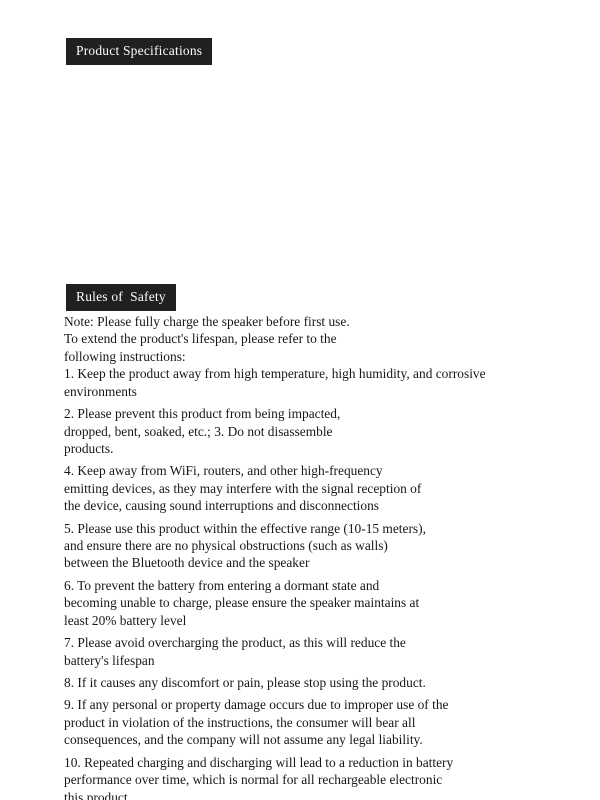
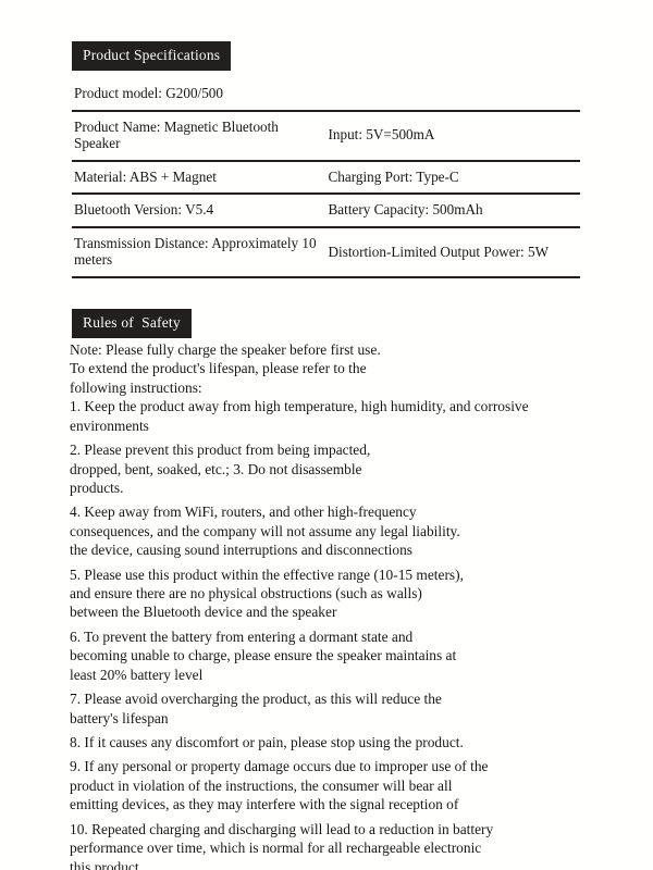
  Product Specifications
+ Product model: G200/500
+ Product Name: Magnetic Bluetooth Speaker	Input: 5V=500mA
+ Material: ABS + Magnet	Charging Port: Type-C
+ Bluetooth Version: V5.4	Battery Capacity: 500mAh
+ Transmission Distance: Approximately 10 meters	Distortion-Limited Output Power: 5W
  Rules of Safety
  Note: Please fully charge the speaker before first use.
  To extend the product's lifespan, please refer to the
  following instructions:
  1. Keep the product away from high temperature, high humidity, and corrosive
  environments
  2. Please prevent this product from being impacted,
  dropped, bent, soaked, etc.; 3. Do not disassemble
  products.
  4. Keep away from WiFi, routers, and other high-frequency
- emitting devices, as they may interfere with the signal reception of
+ consequences, and the company will not assume any legal liability.
  the device, causing sound interruptions and disconnections
  5. Please use this product within the effective range (10-15 meters),
  and ensure there are no physical obstructions (such as walls)
  between the Bluetooth device and the speaker
  6. To prevent the battery from entering a dormant state and
  becoming unable to charge, please ensure the speaker maintains at
  least 20% battery level
  7. Please avoid overcharging the product, as this will reduce the
  battery's lifespan
  8. If it causes any discomfort or pain, please stop using the product.
  9. If any personal or property damage occurs due to improper use of the
  product in violation of the instructions, the consumer will bear all
- consequences, and the company will not assume any legal liability.
+ emitting devices, as they may interfere with the signal reception of
  10. Repeated charging and discharging will lead to a reduction in battery
  performance over time, which is normal for all rechargeable electronic
  this product
